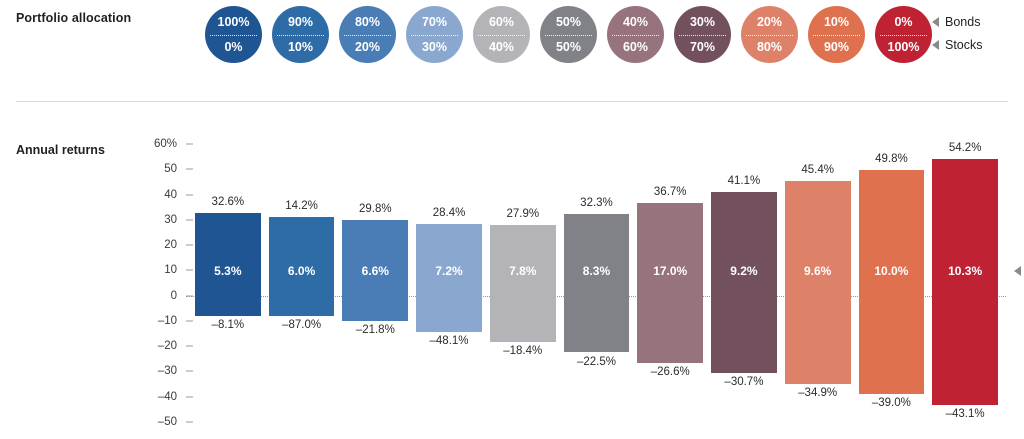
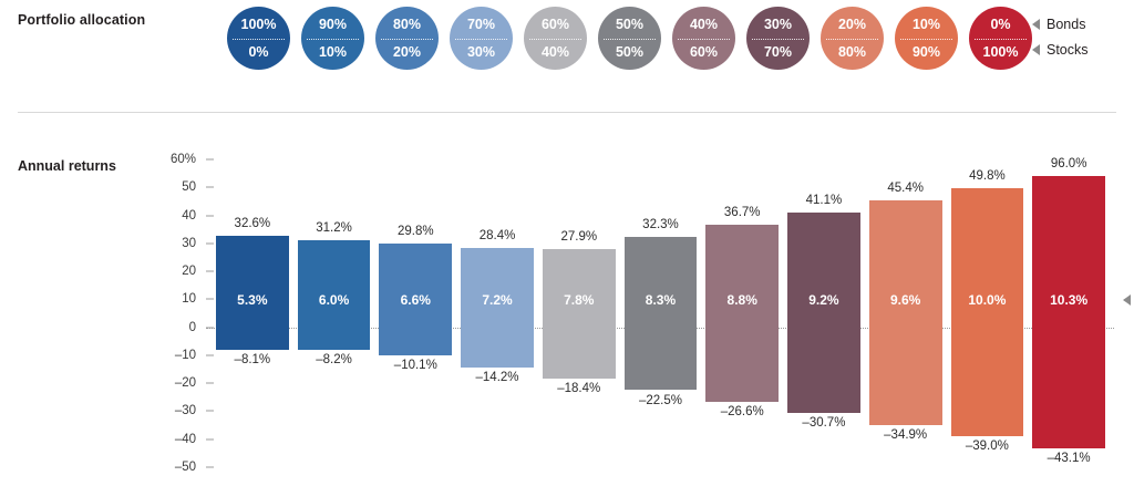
  Portfolio allocation
  100%
  0%
  90%
  10%
  80%
  20%
  70%
  30%
  60%
  40%
  50%
  50%
  40%
  60%
  30%
  70%
  20%
  80%
  10%
  90%
  0%
  100%
  Bonds
  Stocks
  Annual returns
  60%
  50
  40
  30
  20
  10
  0
  –10
  –20
  –30
  –40
  –50
  32.6%
  –8.1%
  5.3%
- 14.2%
+ 31.2%
- –87.0%
+ –8.2%
  6.0%
  29.8%
- –21.8%
+ –10.1%
  6.6%
  28.4%
- –48.1%
+ –14.2%
  7.2%
  27.9%
  –18.4%
  7.8%
  32.3%
  –22.5%
  8.3%
  36.7%
  –26.6%
- 17.0%
+ 8.8%
  41.1%
  –30.7%
  9.2%
  45.4%
  –34.9%
  9.6%
  49.8%
  –39.0%
  10.0%
- 54.2%
+ 96.0%
  –43.1%
  10.3%
